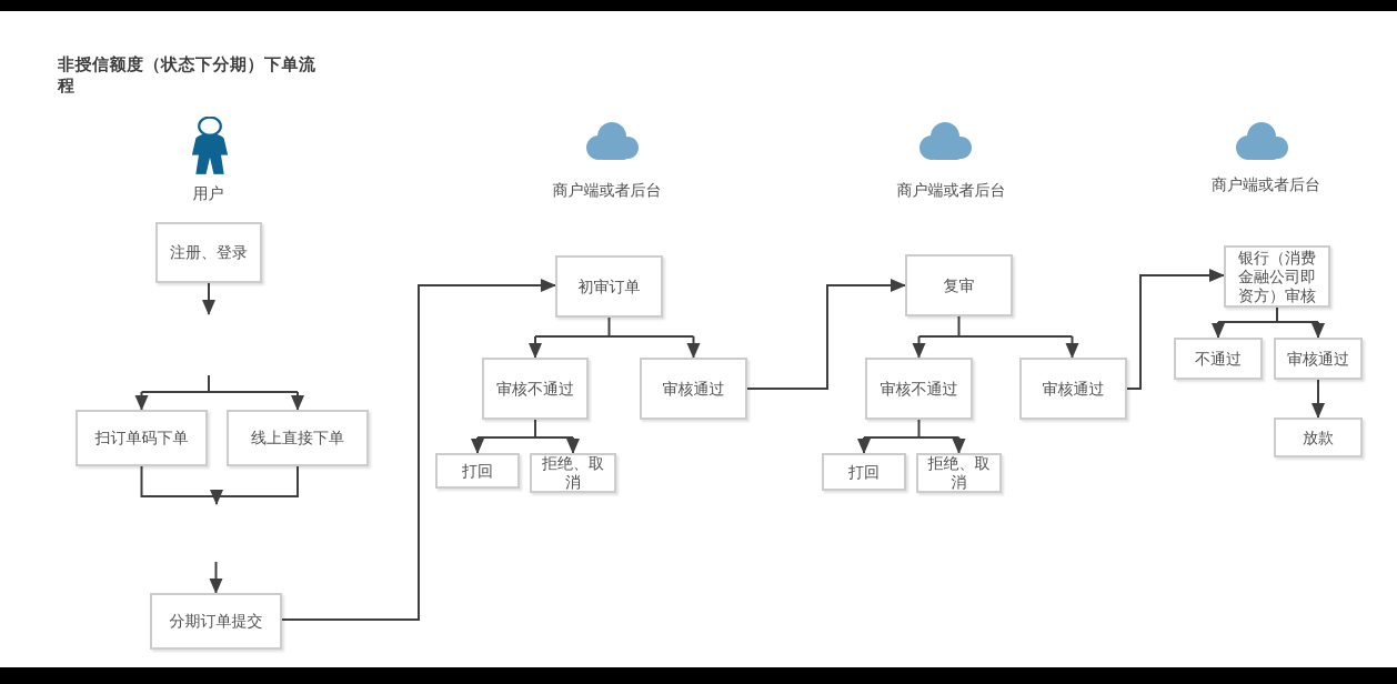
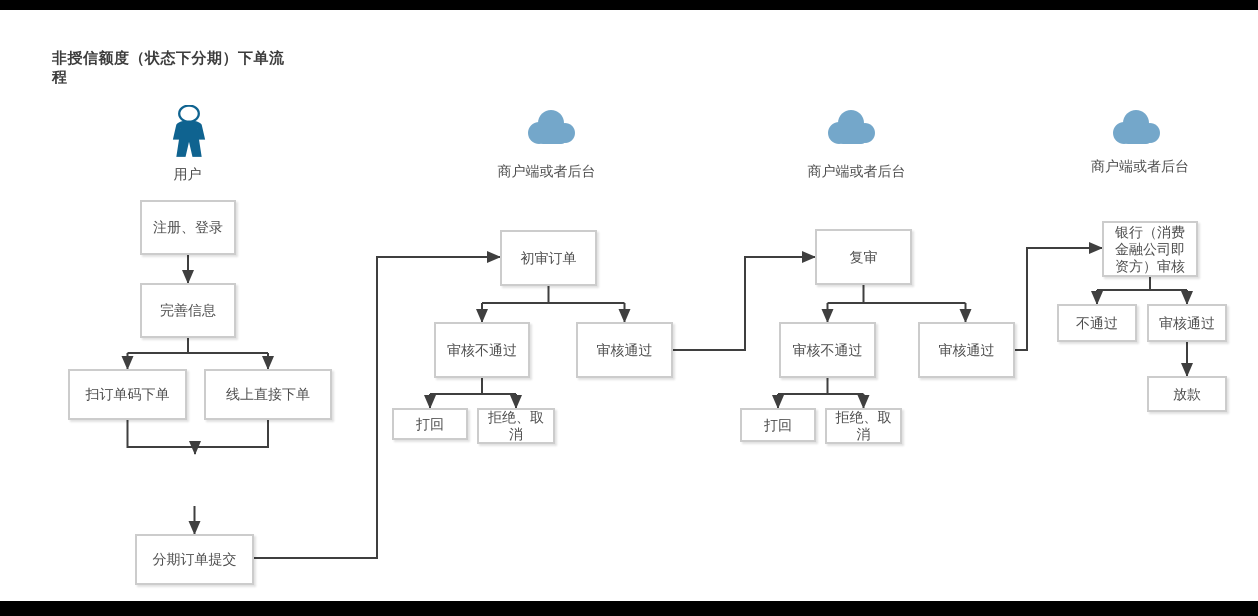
  非授信额度（状态下分期）下单流程
  用户
  商户端或者后台
  商户端或者后台
  商户端或者后台
  注册、登录
+ 完善信息
  扫订单码下单
  线上直接下单
  分期订单提交
  初审订单
  审核不通过
  审核通过
  打回
  拒绝、取消
  复审
  审核不通过
  审核通过
  打回
  拒绝、取消
  银行（消费金融公司即资方）审核
  不通过
  审核通过
  放款
